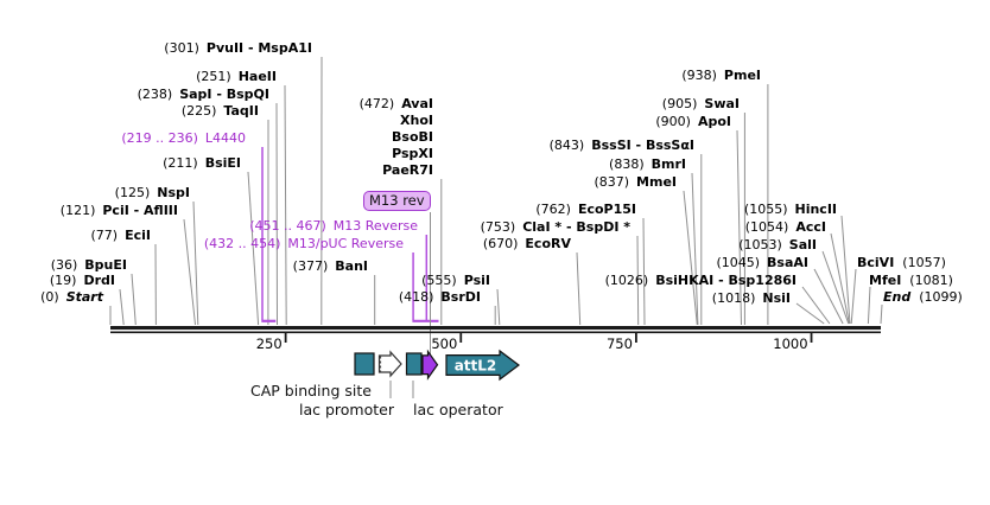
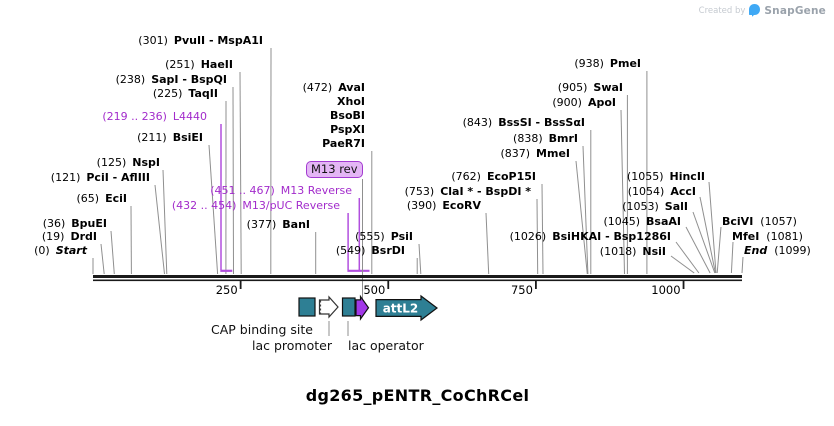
  attL2
  250
  500
  750
  1000
  (301) PvuII - MspA1I
  (251) HaeII
  (238) SapI - BspQI
  (225) TaqII
  (219 .. 236) L4440
  (211) BsiEI
  (125) NspI
  (121) PciI - AflIII
- (77) EciI
+ (65) EciI
  (36) BpuEI
  (19) DrdI
  (0) Start
  (451 .. 467) M13 Reverse
  (432 .. 454) M13/pUC Reverse
  (377) BanI
  (472) AvaI
  XhoI
  BsoBI
  PspXI
  PaeR7I
- (418) BsrDI
+ (549) BsrDI
  (555) PsiI
- (670) EcoRV
+ (390) EcoRV
  (753) ClaI * - BspDI *
  (762) EcoP15I
  (837) MmeI
  (838) BmrI
  (843) BssSI - BssSαI
  (900) ApoI
  (905) SwaI
  (938) PmeI
  (1018) NsiI
  (1026) BsiHKAI - Bsp1286I
  (1045) BsaAI
  (1053) SalI
  (1054) AccI
  (1055) HincII
  BciVI (1057)
  MfeI (1081)
  End (1099)
  CAP binding site
  lac promoter
  lac operator
  M13 rev
+ dg265_pENTR_CoChRCel
+ Created by
+ SnapGene
